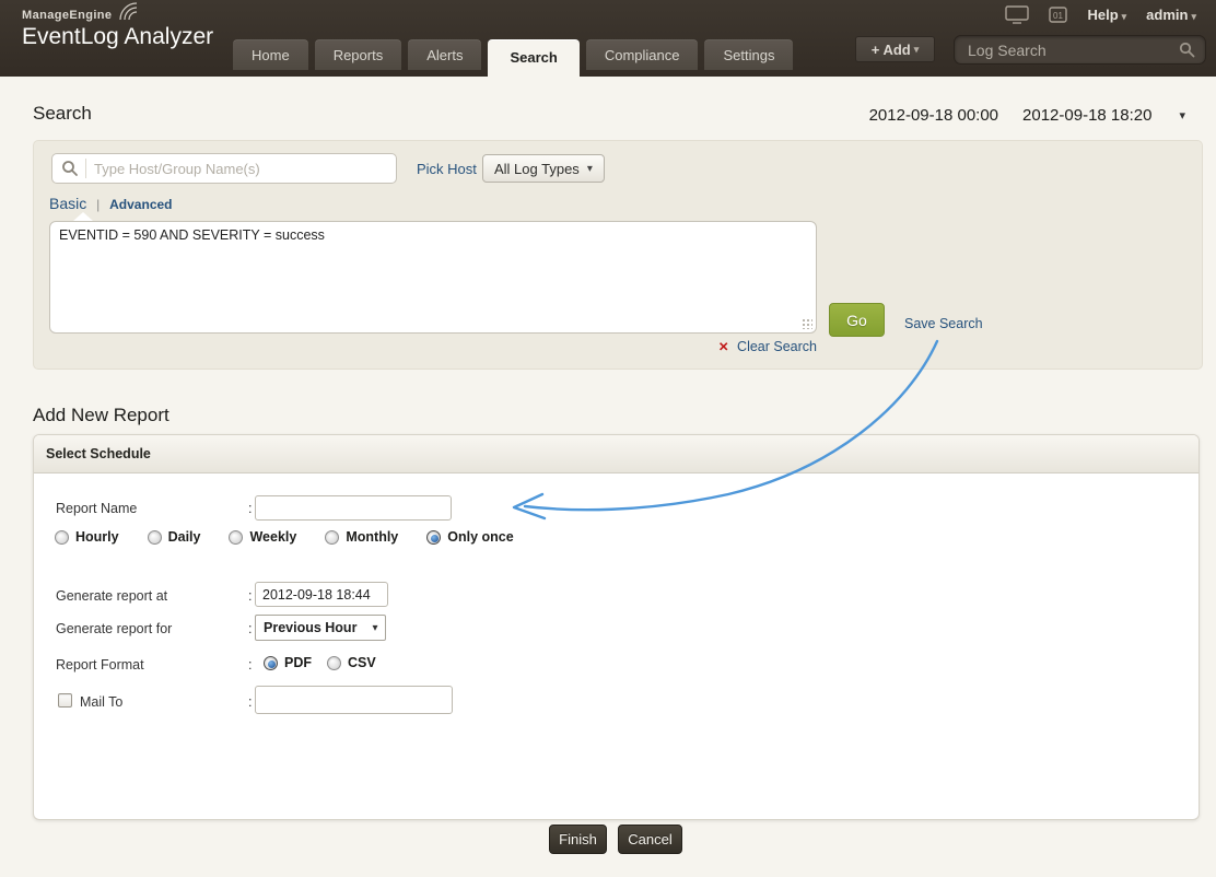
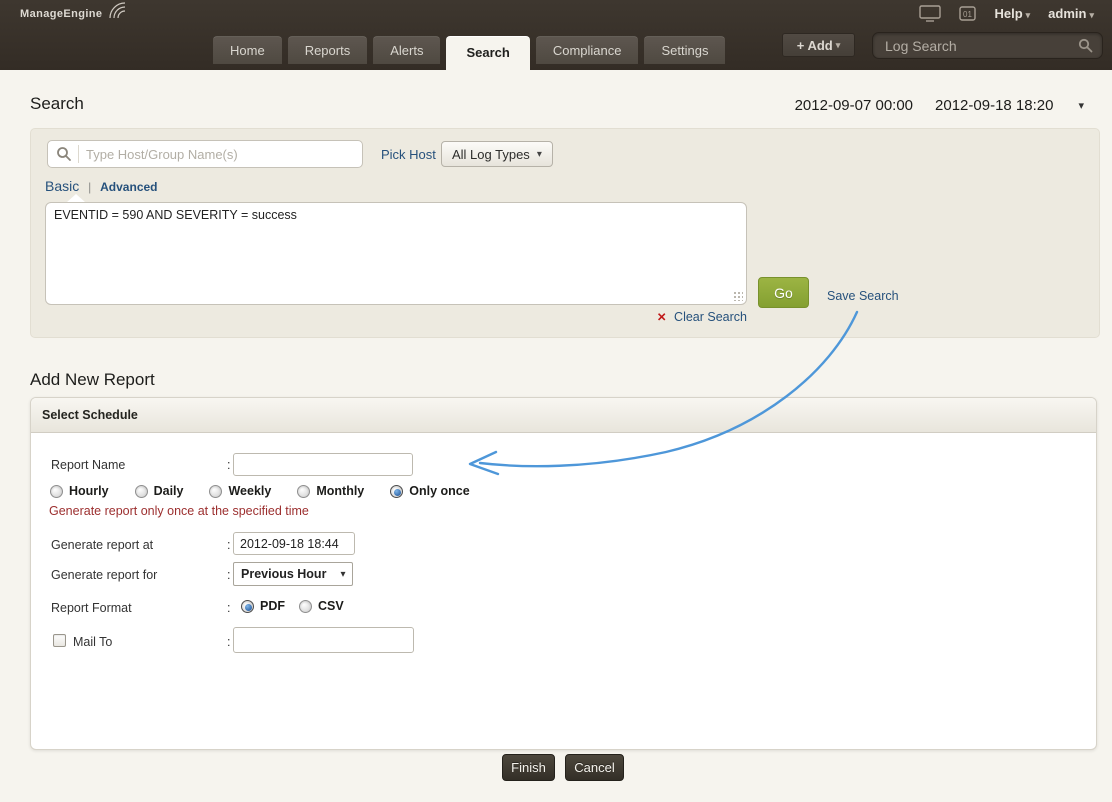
  ManageEngine
- EventLog Analyzer
  01
  Help ▾
  admin ▾
  Home
  Reports
  Alerts
  Search
  Compliance
  Settings
  + Add
  ▾
  Log Search
  Search
- 2012-09-18 00:00
+ 2012-09-07 00:00
  2012-09-18 18:20
  ▾
  Type Host/Group Name(s)
  Pick Host
  All Log Types
  ▾
  Basic | Advanced
  EVENTID = 590 AND SEVERITY = success
  ✕ Clear Search
  Go
  Save Search
  Add New Report
  Select Schedule
  Report Name
  :
  Hourly
  Daily
  Weekly
  Monthly
  Only once
+ Generate report only once at the specified time
  Generate report at
  :
  2012-09-18 18:44
  Generate report for
  :
  Previous Hour
  ▾
  Report Format
  :
  PDF
  CSV
  Mail To
  :
  Finish
  Cancel
